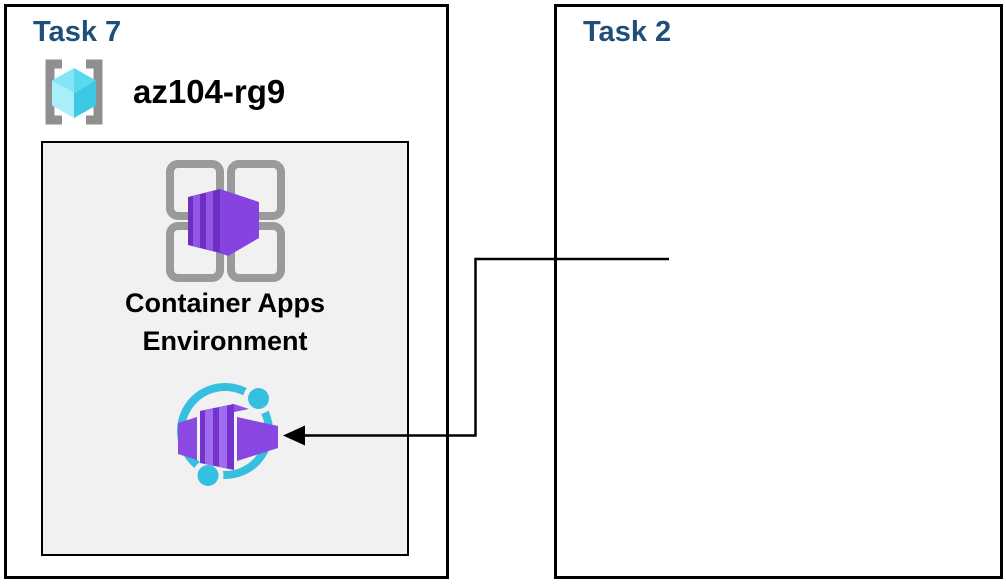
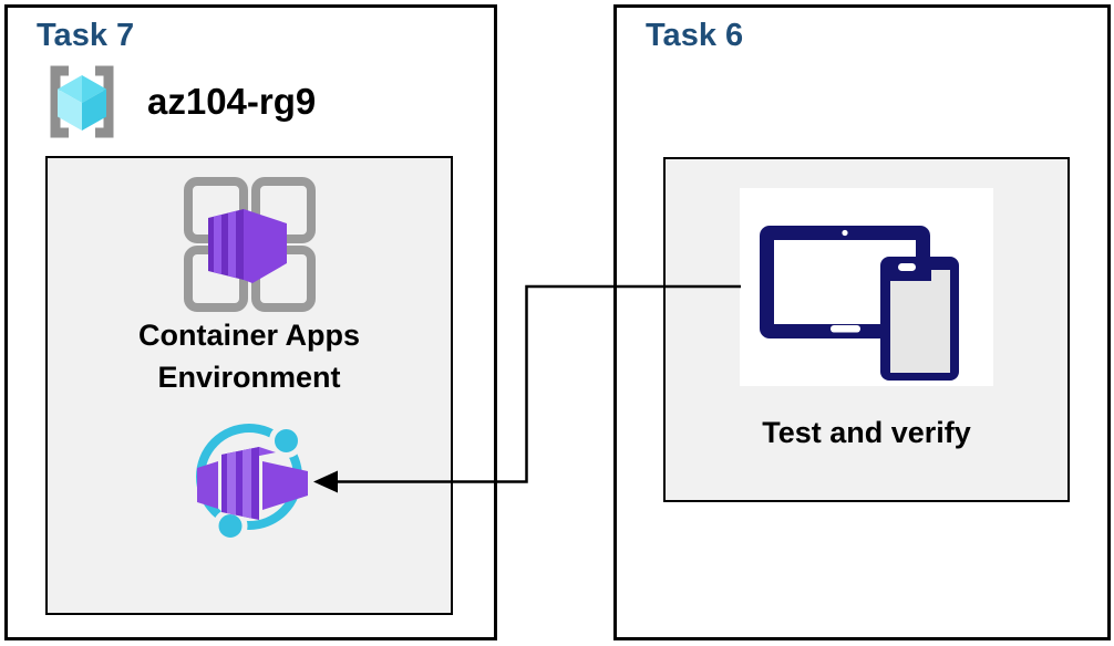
  Task 7
  az104-rg9
  Container Apps
  Environment
- Task 2
+ Task 6
+ Test and verify
